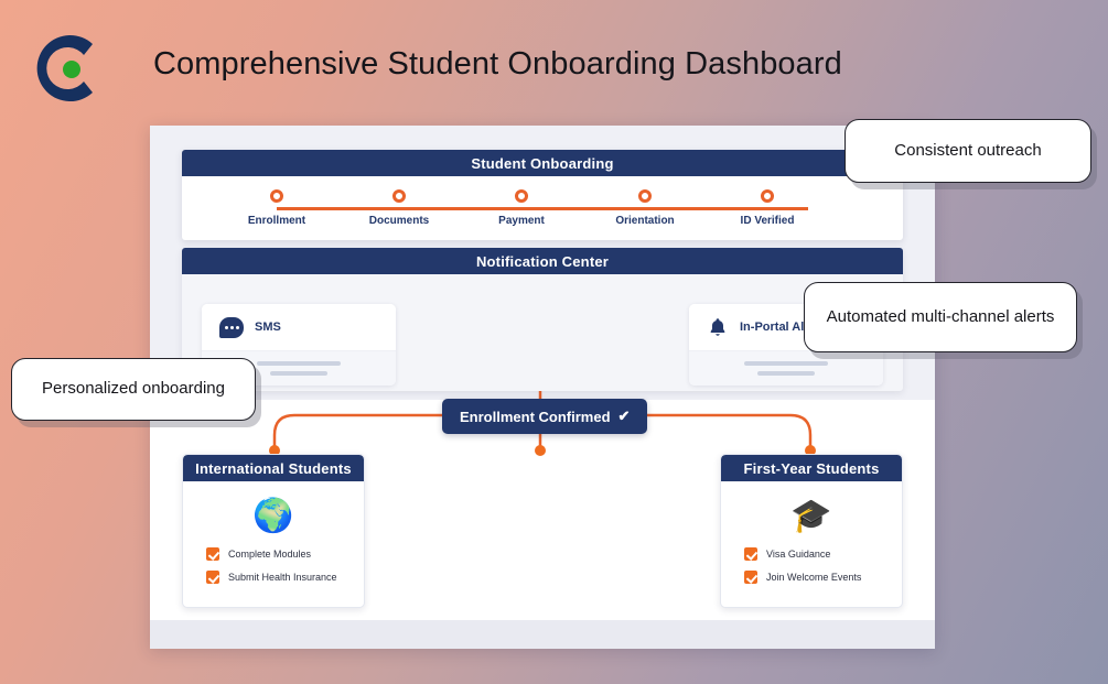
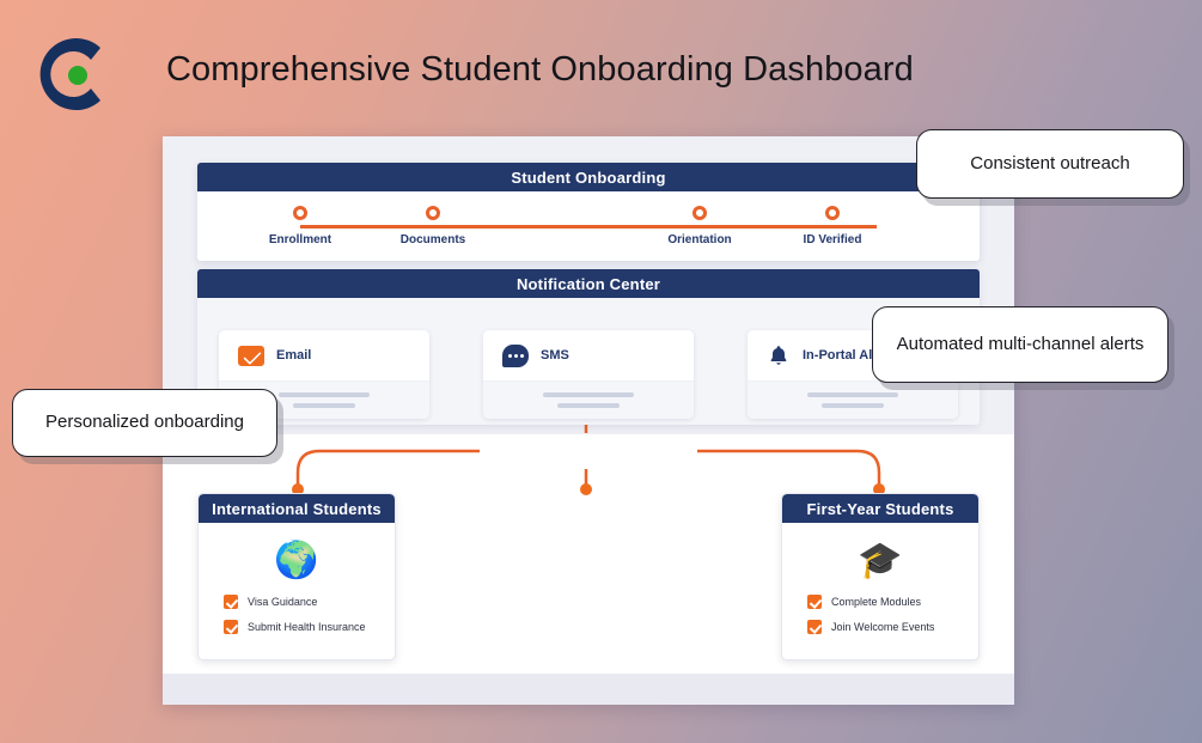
  Comprehensive Student Onboarding Dashboard
  Student Onboarding
  Enrollment
  Documents
- Payment
  Orientation
  ID Verified
  Notification Center
+ Email
  SMS
  In-Portal Al
- Enrollment Confirmed
- ✔
  International Students
  🌍
- Complete Modules
+ Visa Guidance
  Submit Health Insurance
  First-Year Students
  🎓
- Visa Guidance
+ Complete Modules
  Join Welcome Events
  Consistent outreach
  Automated multi-channel alerts
  Personalized onboarding
